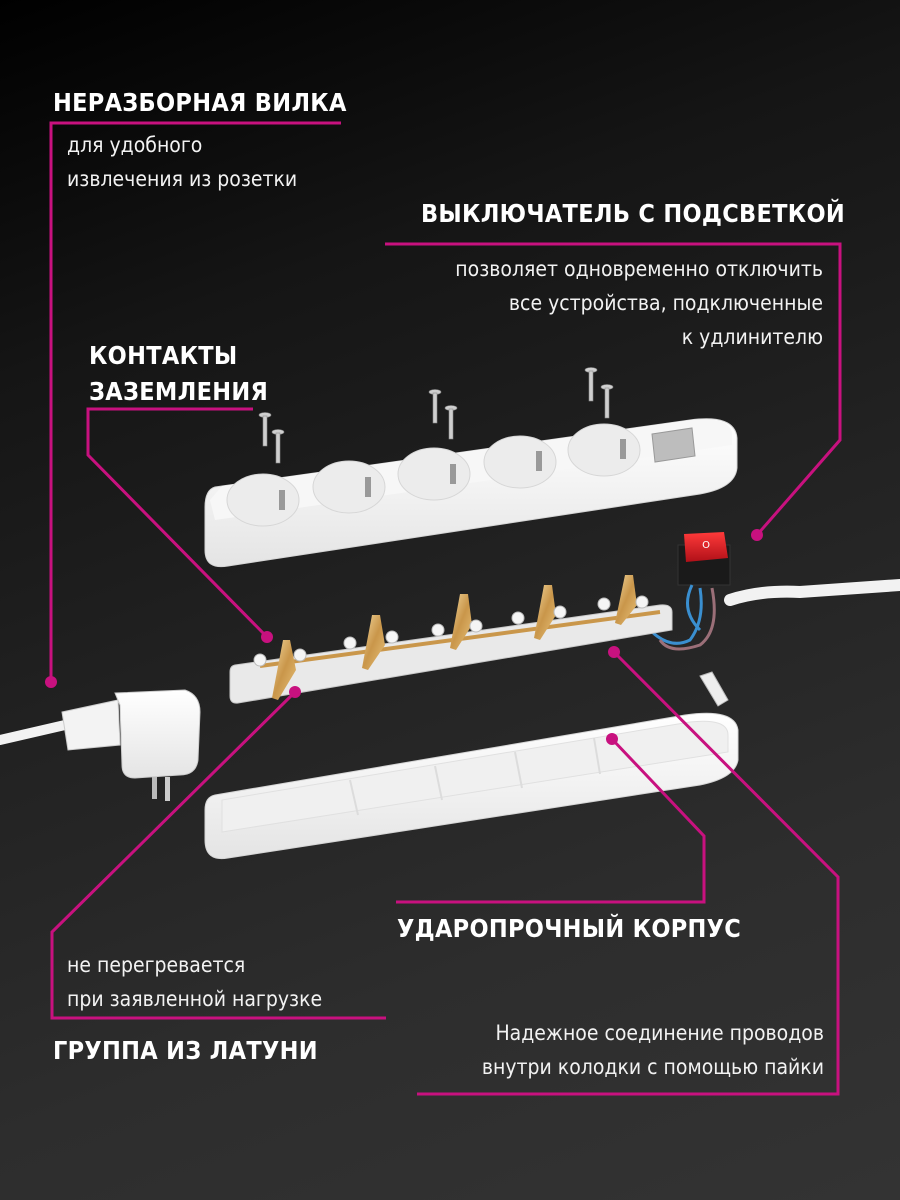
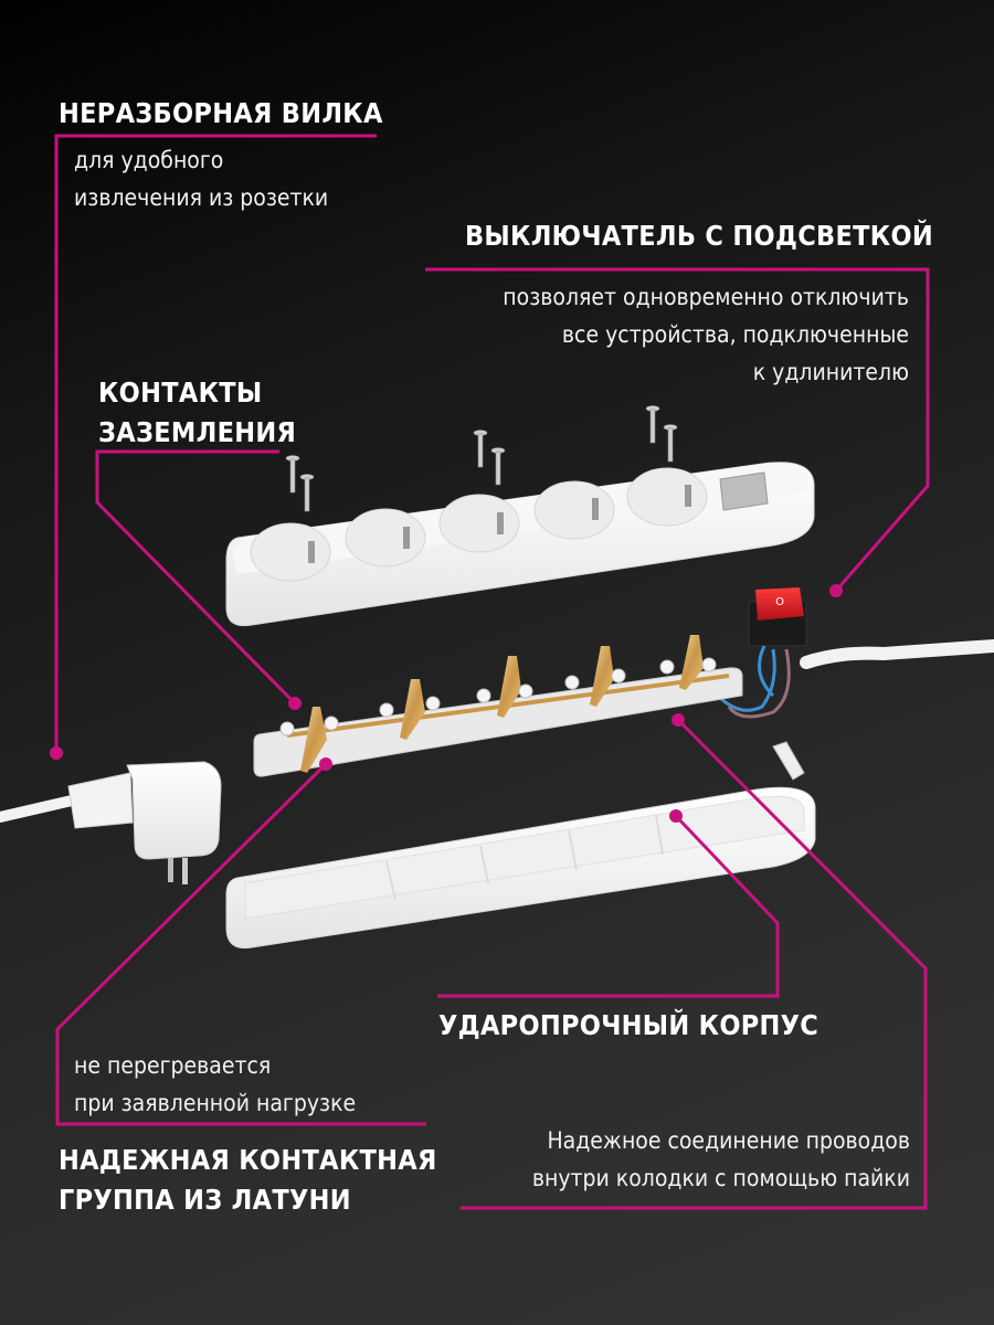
  O
  НЕРАЗБОРНАЯ ВИЛКА
  для удобного
  извлечения из розетки
  ВЫКЛЮЧАТЕЛЬ С ПОДСВЕТКОЙ
  позволяет одновременно отключить
  все устройства, подключенные
  к удлинителю
  КОНТАКТЫ
  ЗАЗЕМЛЕНИЯ
  не перегревается
  при заявленной нагрузке
+ НАДЕЖНАЯ КОНТАКТНАЯ
  ГРУППА ИЗ ЛАТУНИ
  УДАРОПРОЧНЫЙ КОРПУС
  Надежное соединение проводов
  внутри колодки с помощью пайки
